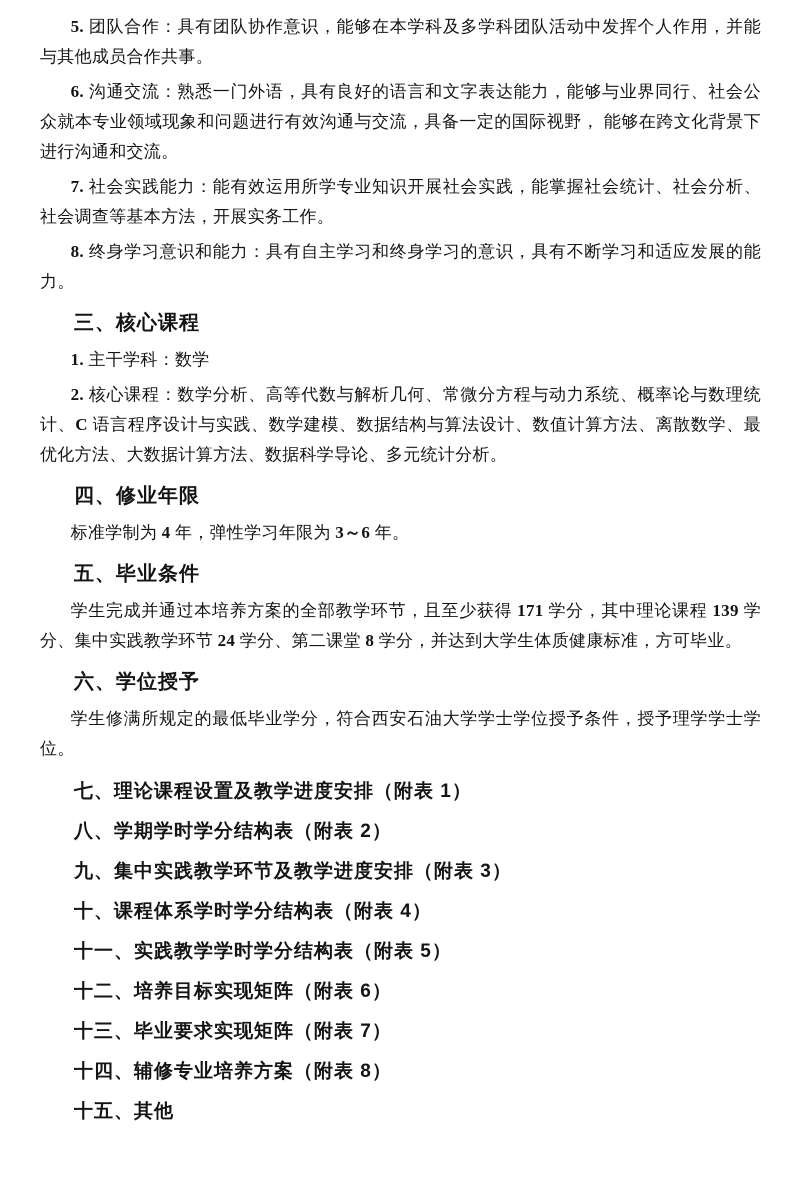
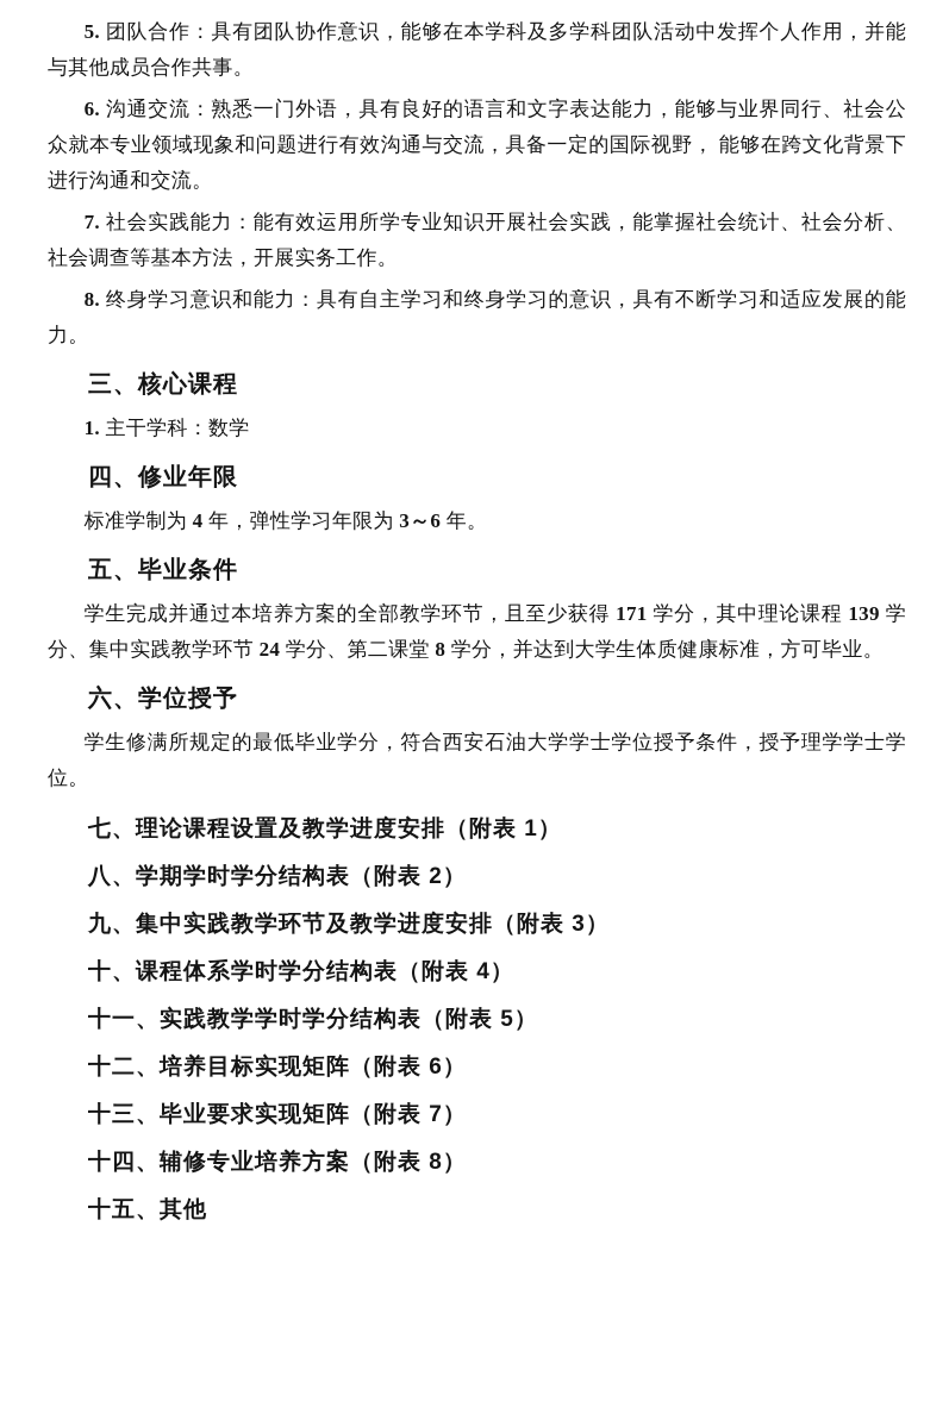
  5. 团队合作：具有团队协作意识，能够在本学科及多学科团队活动中发挥个人作用，并能与其他成员合作共事。
  6. 沟通交流：熟悉一门外语，具有良好的语言和文字表达能力，能够与业界同行、社会公众就本专业领域现象和问题进行有效沟通与交流，具备一定的国际视野， 能够在跨文化背景下进行沟通和交流。
  7. 社会实践能力：能有效运用所学专业知识开展社会实践，能掌握社会统计、社会分析、社会调查等基本方法，开展实务工作。
  8. 终身学习意识和能力：具有自主学习和终身学习的意识，具有不断学习和适应发展的能力。
  三、核心课程
  1. 主干学科：数学
- 2. 核心课程：数学分析、高等代数与解析几何、常微分方程与动力系统、概率论与数理统计、C 语言程序设计与实践、数学建模、数据结构与算法设计、数值计算方法、离散数学、最优化方法、大数据计算方法、数据科学导论、多元统计分析。
  四、修业年限
  标准学制为 4 年，弹性学习年限为 3～6 年。
  五、毕业条件
  学生完成并通过本培养方案的全部教学环节，且至少获得 171 学分，其中理论课程 139 学分、集中实践教学环节 24 学分、第二课堂 8 学分，并达到大学生体质健康标准，方可毕业。
  六、学位授予
  学生修满所规定的最低毕业学分，符合西安石油大学学士学位授予条件，授予理学学士学位。
  七、理论课程设置及教学进度安排（附表 1）
  八、学期学时学分结构表（附表 2）
  九、集中实践教学环节及教学进度安排（附表 3）
  十、课程体系学时学分结构表（附表 4）
  十一、实践教学学时学分结构表（附表 5）
  十二、培养目标实现矩阵（附表 6）
  十三、毕业要求实现矩阵（附表 7）
  十四、辅修专业培养方案（附表 8）
  十五、其他
